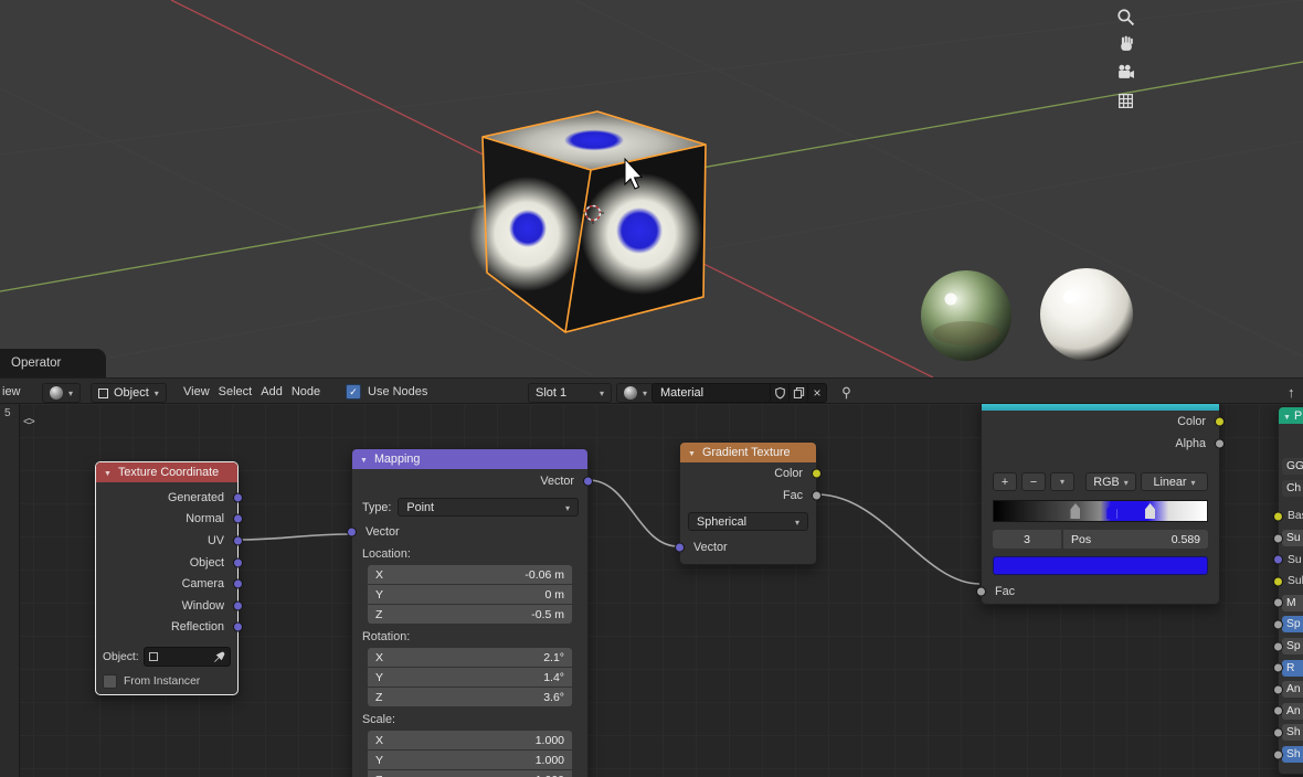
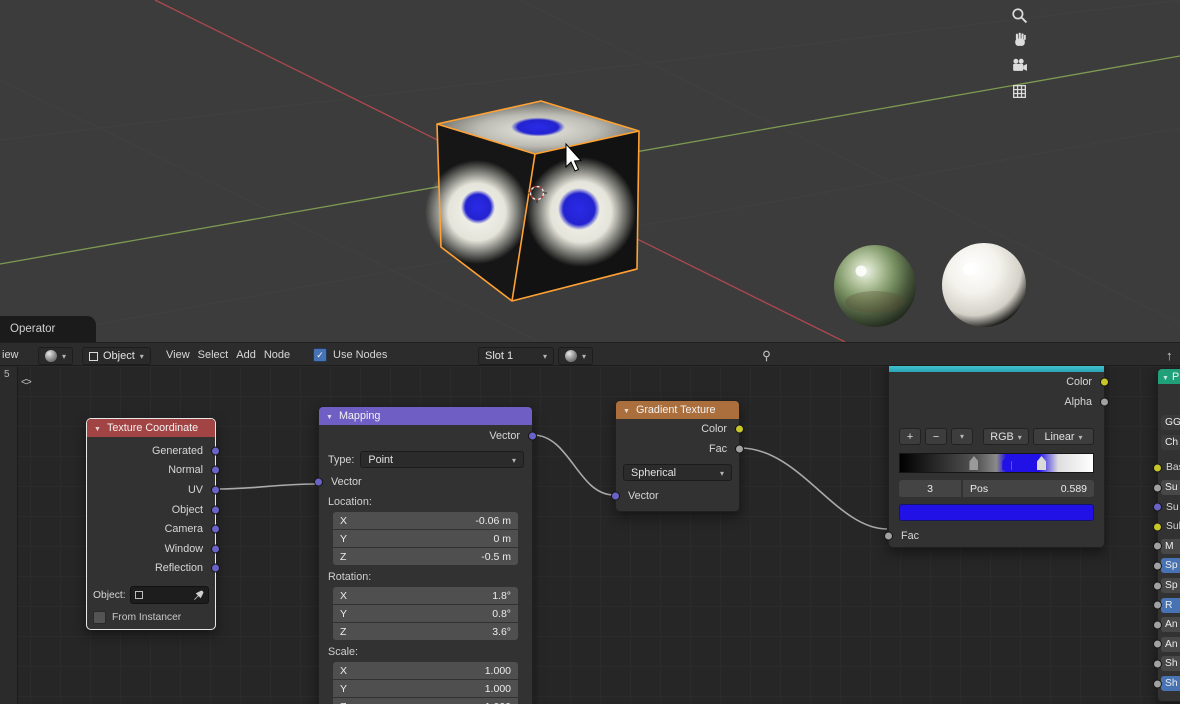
  Operator
  iew
  Object
  View
  Select
  Add
  Node
  Use Nodes
  Slot 1
- Material
  5
  <>
  Texture Coordinate
  Generated
  Normal
  UV
  Object
  Camera
  Window
  Reflection
  Object:
  From Instancer
  Mapping
  Vector
  Type:
  Point
  Vector
  Location:
  X
  -0.06 m
  Y
  0 m
  Z
  -0.5 m
  Rotation:
  X
- 2.1°
+ 1.8°
  Y
- 1.4°
+ 0.8°
  Z
  3.6°
  Scale:
  X
  1.000
  Y
  1.000
  Gradient Texture
  Color
  Fac
  Spherical
  Vector
  Color
  Alpha
  +
  −
  RGB
  Linear
  3
  Pos
  0.589
  Fac
  P
  GG
  Ch
  Su
  Su
  M
  Sp
  Sp
  R
  An
  An
  Sh
  Sh
